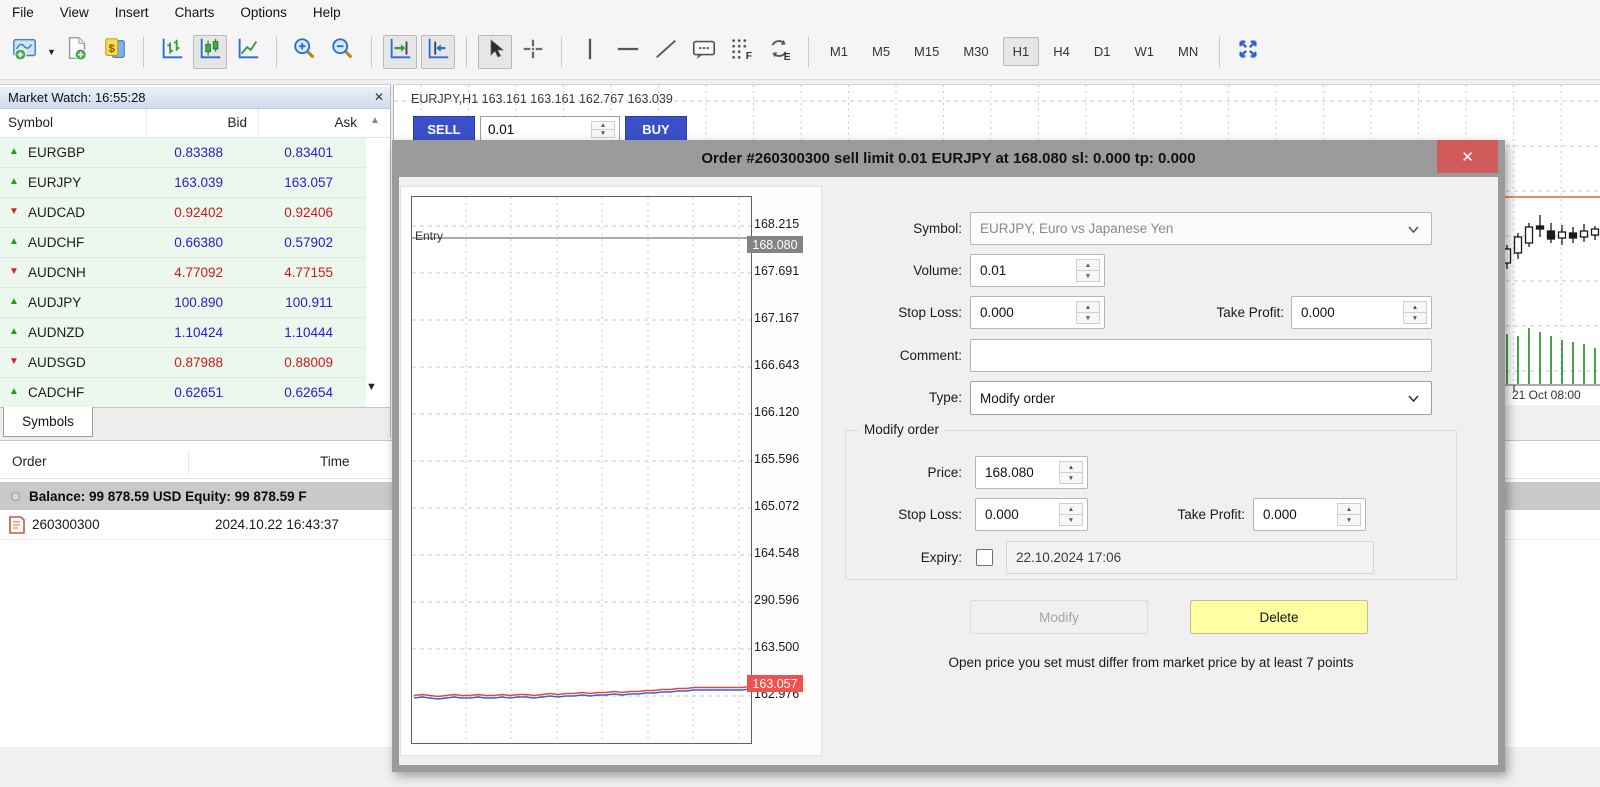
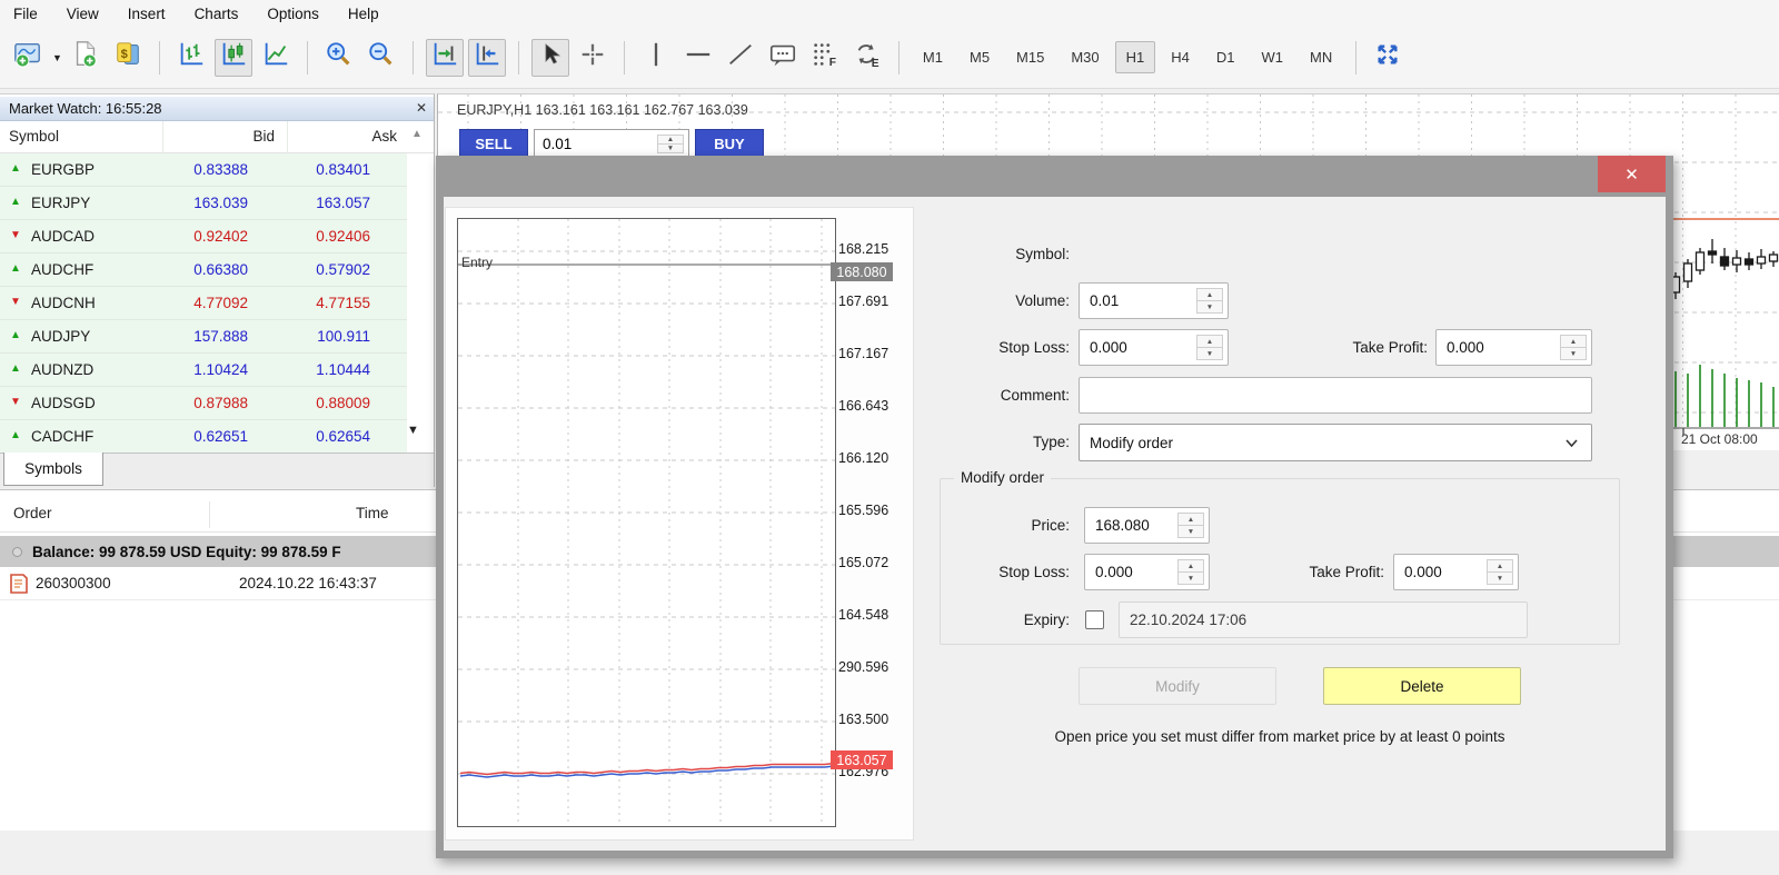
  File
  View
  Insert
  Charts
  Options
  Help
  ▼
  $
  F
  E
  M1
  M5
  M15
  M30
  H1
  H4
  D1
  W1
  MN
  EURJPY,H1 163.161 163.161 162.767 163.039
  SELL
  0.01
  BUY
  21 Oct 08:00
  Market Watch: 16:55:28
  ✕
  Symbol
  Bid
  Ask
  ▲
  ▼
  ▲
  EURGBP
  0.83388
  0.83401
  ▲
  EURJPY
  163.039
  163.057
  ▼
  AUDCAD
  0.92402
  0.92406
  ▲
  AUDCHF
  0.66380
  0.57902
  ▼
  AUDCNH
  4.77092
  4.77155
  ▲
  AUDJPY
- 100.890
+ 157.888
  100.911
  ▲
  AUDNZD
  1.10424
  1.10444
  ▼
  AUDSGD
  0.87988
  0.88009
  ▲
  CADCHF
  0.62651
  0.62654
  Symbols
  Order
  Time
  Balance: 99 878.59 USD Equity: 99 878.59 F
  260300300
  2024.10.22 16:43:37
- Order #260300300 sell limit 0.01 EURJPY at 168.080 sl: 0.000 tp: 0.000
  ✕
  Entry
  168.215
  167.691
  167.167
  166.643
  166.120
  165.596
  165.072
  164.548
  290.596
  163.500
  162.976
  168.080
  163.057
  Symbol:
- EURJPY, Euro vs Japanese Yen
  Volume:
  0.01
  Stop Loss:
  0.000
  Take Profit:
  0.000
  Comment:
  Type:
  Modify order
  Modify order
  Price:
  168.080
  Stop Loss:
  0.000
  Take Profit:
  0.000
  Expiry:
  22.10.2024 17:06
  Modify
  Delete
- Open price you set must differ from market price by at least 7 points
+ Open price you set must differ from market price by at least 0 points
